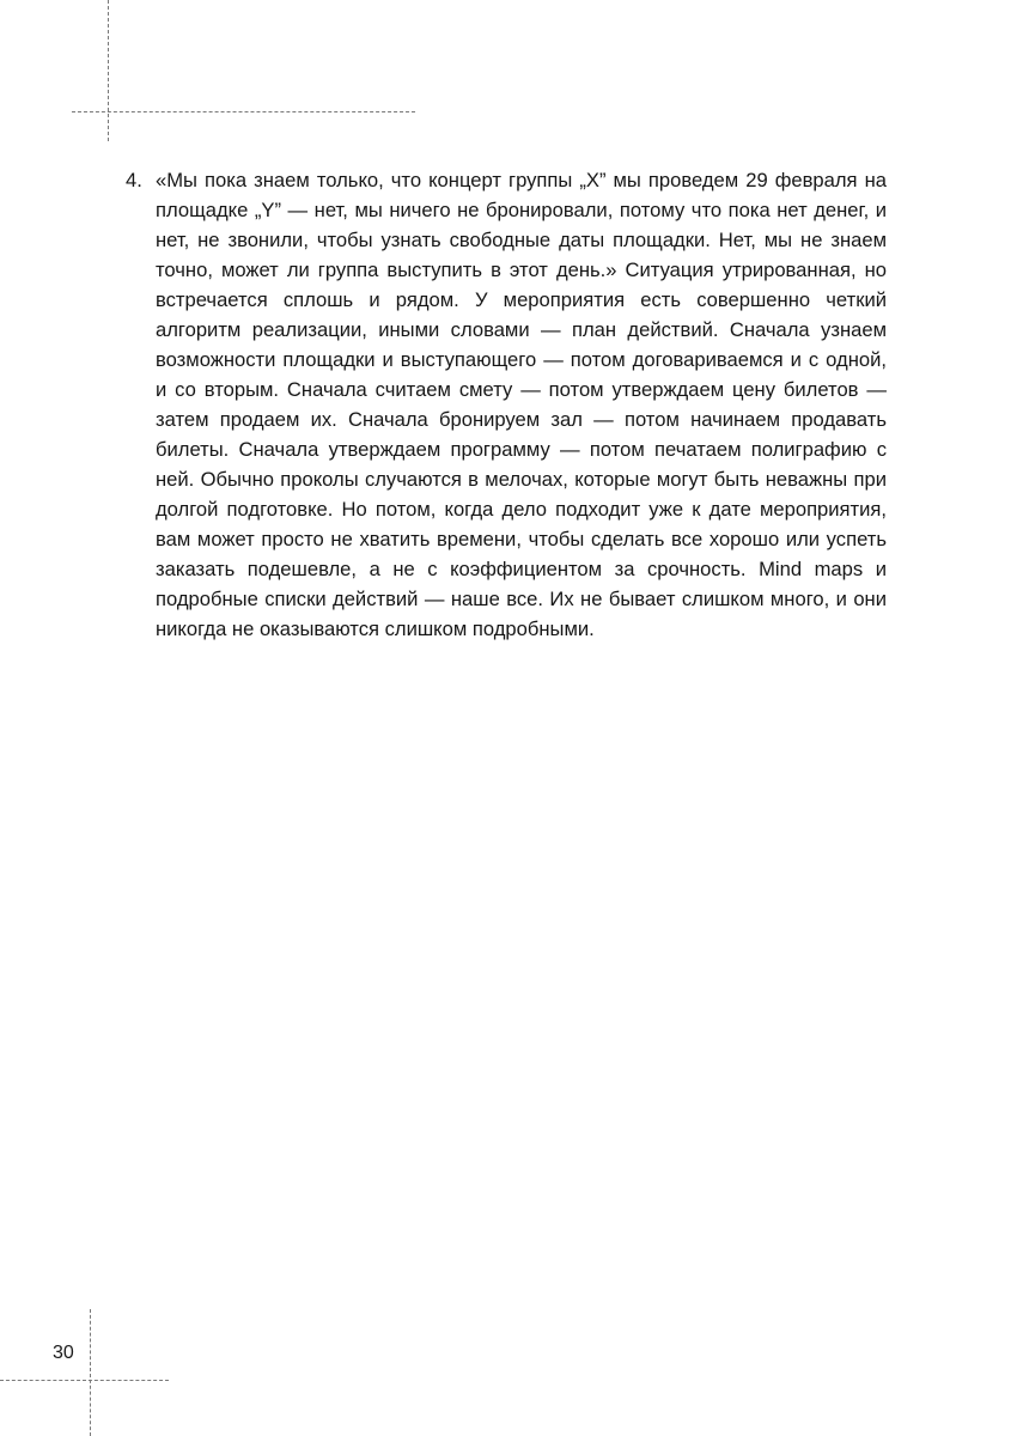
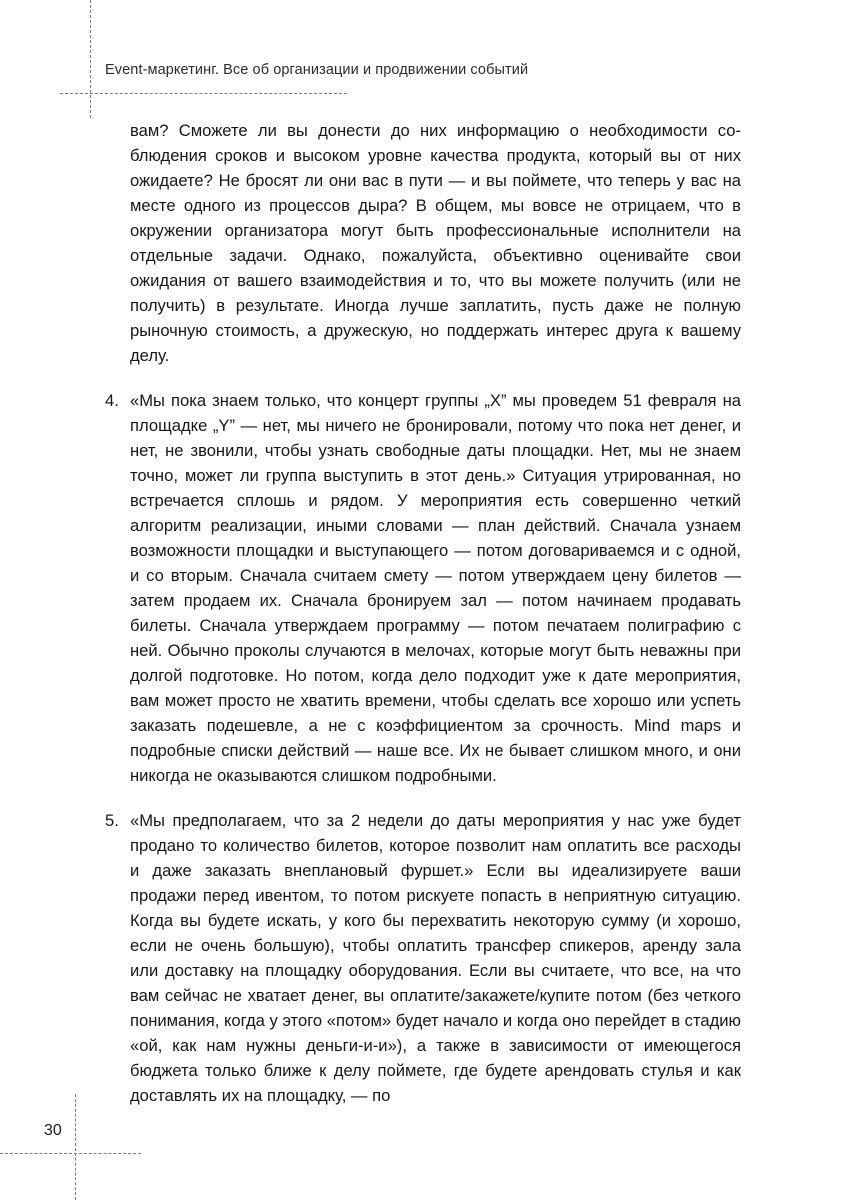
+ Event-маркетинг. Все об организации и продвижении событий
+ вам? Сможете ли вы донести до них информацию о необходимости со­блюдения сроков и высоком уровне качества продукта, который вы от них ожидаете? Не бросят ли они вас в пути — и вы поймете, что теперь у вас на месте одного из процессов дыра? В общем, мы вовсе не отрицаем, что в окружении организатора могут быть профессиональные исполни­тели на отдельные задачи. Однако, пожалуйста, объективно оценивайте свои ожидания от вашего взаимодействия и то, что вы можете получить (или не получить) в результате. Иногда лучше заплатить, пусть даже не полную рыночную стоимость, а дружескую, но поддержать интерес друга к вашему делу.
  4.
- «Мы пока знаем только, что концерт группы „X” мы проведем 29 февраля на площадке „Y” — нет, мы ничего не бронировали, потому что пока нет денег, и нет, не звонили, чтобы узнать свободные даты площадки. Нет, мы не знаем точно, может ли группа выступить в этот день.» Ситуация утрированная, но встречается сплошь и рядом. У мероприятия есть совершенно четкий алгоритм реализации, иными словами — план действий. Сначала узнаем возможности площадки и выступающего — потом договариваемся и с одной, и со вторым. Сначала считаем смету — потом утверждаем цену билетов — затем продаем их. Сначала бронируем зал — потом начинаем продавать билеты. Сначала утверждаем программу — потом печатаем полиграфию с ней. Обычно проколы случаются в мелочах, которые могут быть неважны при долгой подготовке. Но потом, когда дело подходит уже к дате мероприятия, вам может просто не хватить времени, чтобы сделать все хорошо или успеть заказать подешевле, а не с коэффициентом за срочность. Mind maps и подробные списки действий — наше все. Их не бывает слишком много, и они никогда не оказываются слишком подробными.
+ «Мы пока знаем только, что концерт группы „X” мы проведем 51 февраля на площадке „Y” — нет, мы ничего не бронировали, потому что пока нет денег, и нет, не звонили, чтобы узнать свободные даты площадки. Нет, мы не знаем точно, может ли группа выступить в этот день.» Ситуация утрированная, но встречается сплошь и рядом. У мероприятия есть совершенно четкий алгоритм реализации, иными словами — план действий. Сначала узнаем возможности площадки и выступающего — потом договариваемся и с одной, и со вторым. Сначала считаем смету — потом утверждаем цену билетов — затем продаем их. Сначала бронируем зал — потом начинаем продавать билеты. Сначала утверждаем программу — потом печатаем полиграфию с ней. Обычно проколы случаются в мелочах, которые могут быть неважны при долгой подготовке. Но потом, когда дело подходит уже к дате мероприятия, вам может просто не хватить времени, чтобы сделать все хорошо или успеть заказать подешевле, а не с коэффициентом за срочность. Mind maps и подробные списки действий — наше все. Их не бывает слишком много, и они никогда не оказываются слишком подробными.
+ 5.
+ «Мы предполагаем, что за 2 недели до даты мероприятия у нас уже бу­дет продано то количество билетов, которое позволит нам оплатить все расходы и даже заказать внеплановый фуршет.» Если вы идеализируете ваши продажи перед ивентом, то потом рискуете попасть в неприятную ситуацию. Когда вы будете искать, у кого бы перехватить некоторую сумму (и хорошо, если не очень большую), чтобы оплатить трансфер спикеров, аренду зала или доставку на площадку оборудования. Если вы считаете, что все, на что вам сейчас не хватает денег, вы оплатите/закажете/купите потом (без четкого понимания, когда у этого «потом» будет начало и когда оно перейдет в стадию «ой, как нам нужны деньги-и-и»), а также в зависимости от имеющегося бюджета только ближе к делу поймете, где будете арендовать стулья и как доставлять их на площадку, — по­
  30
